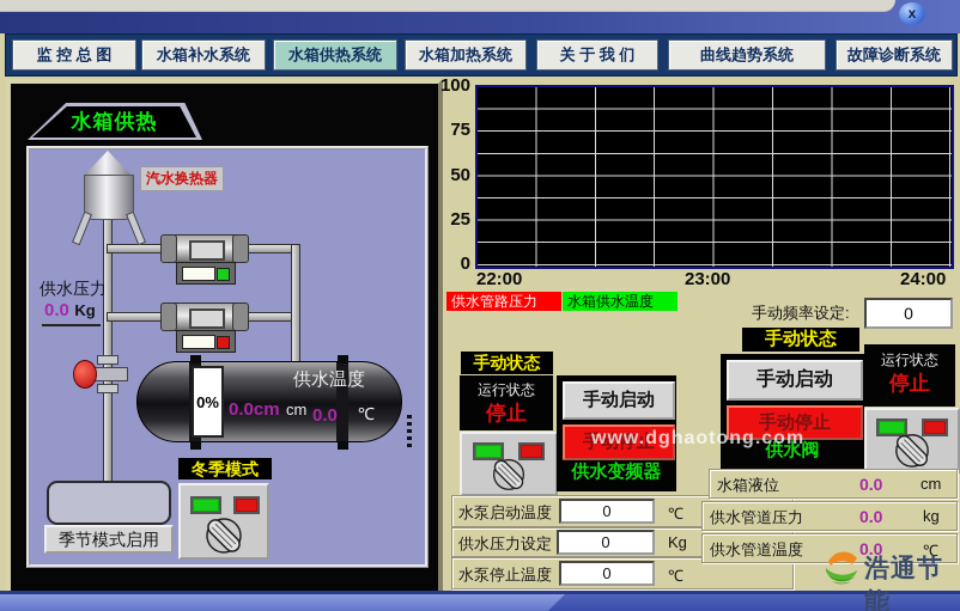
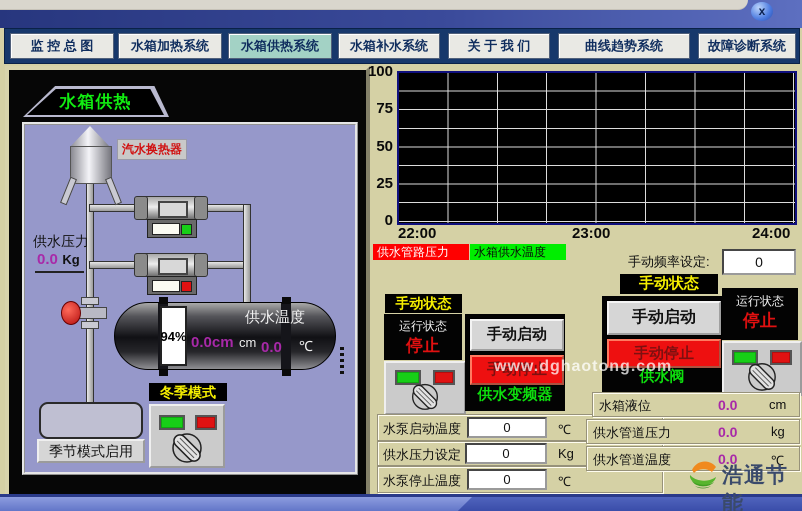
  x
  监 控 总 图
- 水箱补水系统
+ 水箱加热系统
  水箱供热系统
- 水箱加热系统
+ 水箱补水系统
  关 于 我 们
  曲线趋势系统
  故障诊断系统
  汽水换热器
  供水压力
  0.0 Kg
- 0%
+ 94%
  0.0cm
  cm
  供水温度
  0.0
  ℃
  冬季模式
  季节模式启用
  水箱供热
  100
  75
  50
  25
  0
  22:00
  23:00
  24:00
  供水管路压力
  水箱供水温度
  手动频率设定:
  0
  手动状态
  运行状态
  停止
  手动启动
  手动停止
  供水变频器
  www.dghaotong.com
  手动状态
  手动启动
  手动停止
  供水阀
  运行状态
  停止
  水泵启动温度
  0
  ℃
  供水压力设定
  0
  Kg
  水泵停止温度
  0
  ℃
  水箱液位
  0.0
  cm
  供水管道压力
  0.0
  kg
  供水管道温度
  0.0
  ℃
  浩通节能
